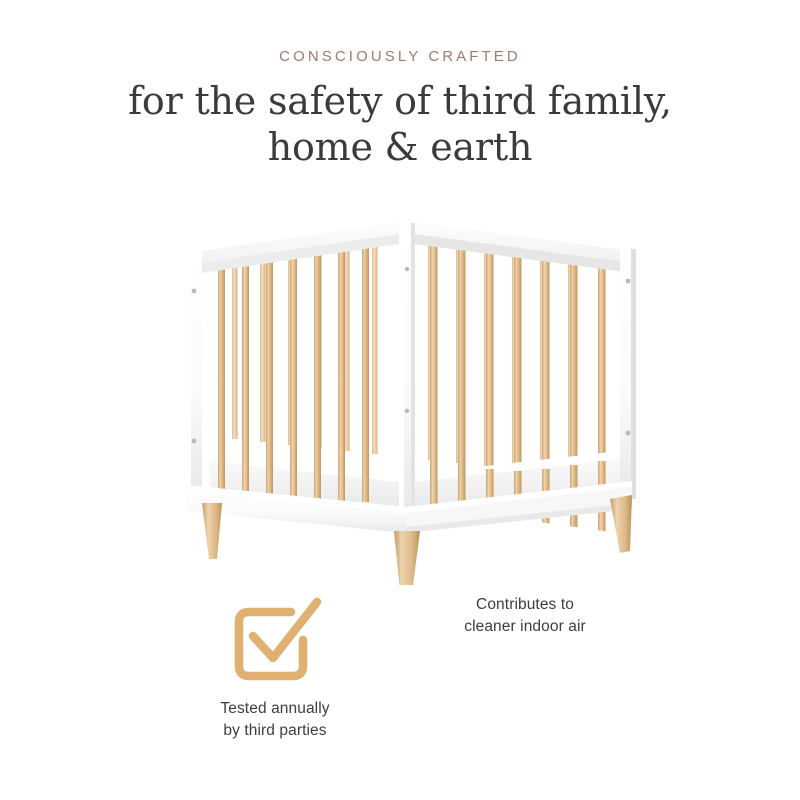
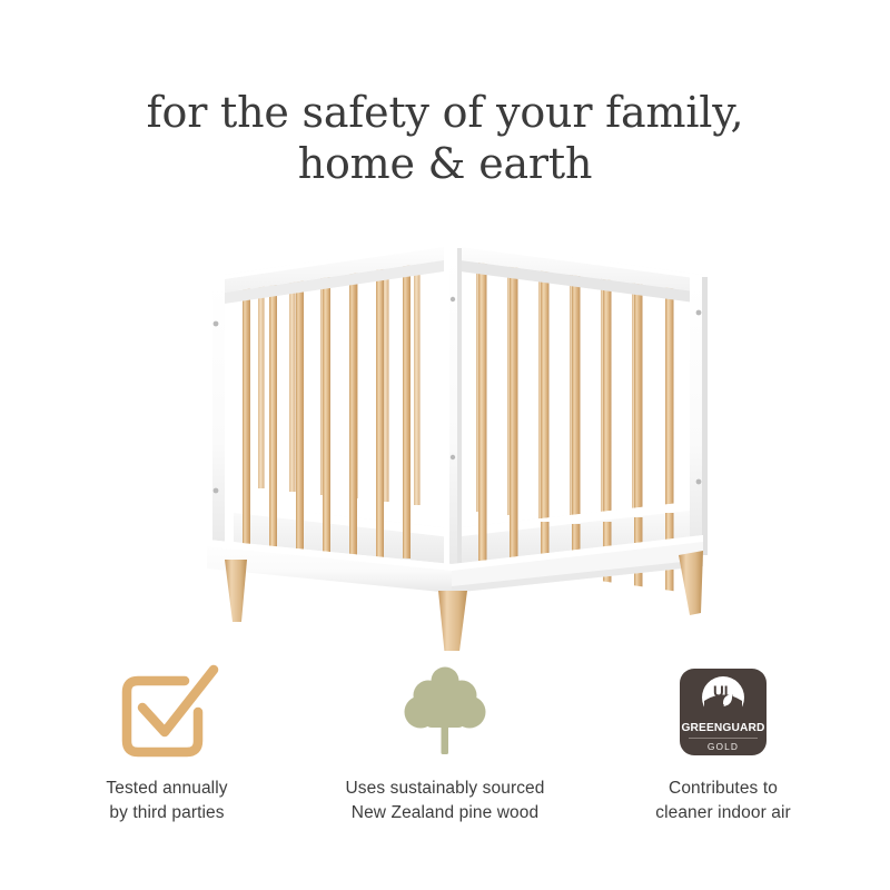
- CONSCIOUSLY CRAFTED
- for the safety of third family,
+ for the safety of your family,
  home & earth
  Tested annually
  by third parties
+ Uses sustainably sourced
+ New Zealand pine wood
+ UL
+ GREENGUARD
+ GOLD
  Contributes to
  cleaner indoor air
